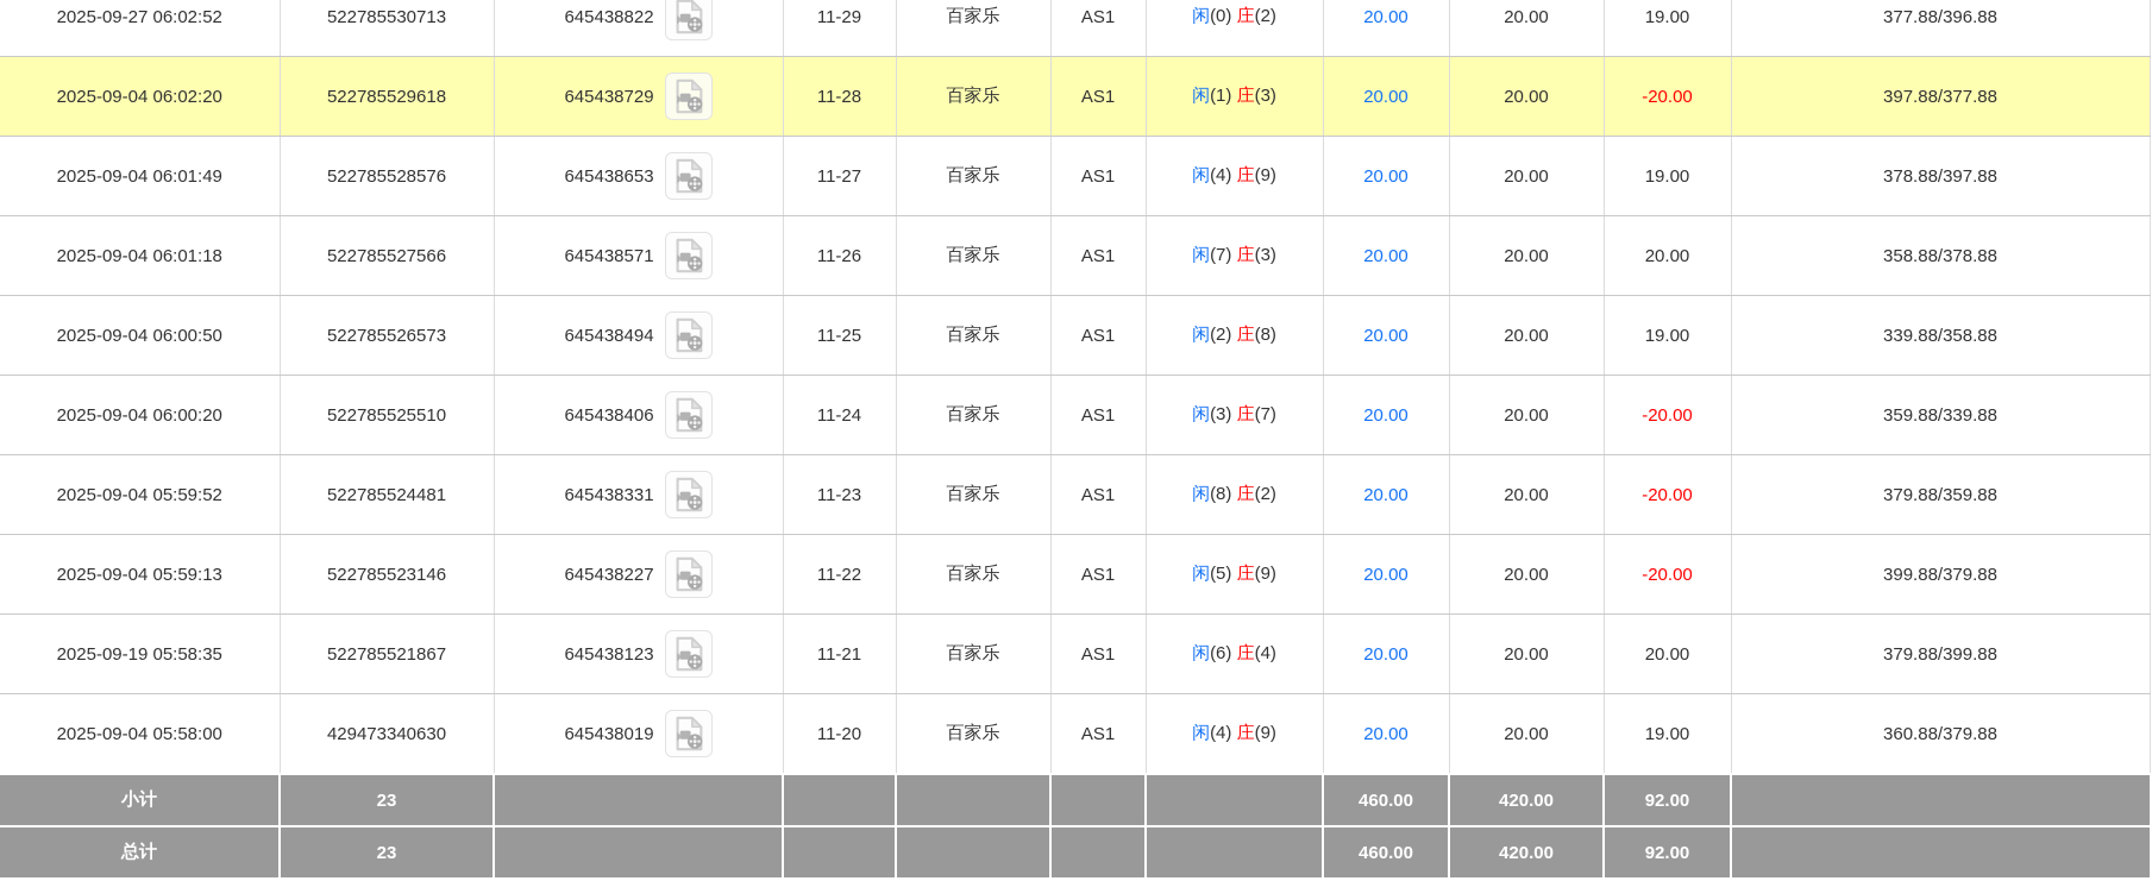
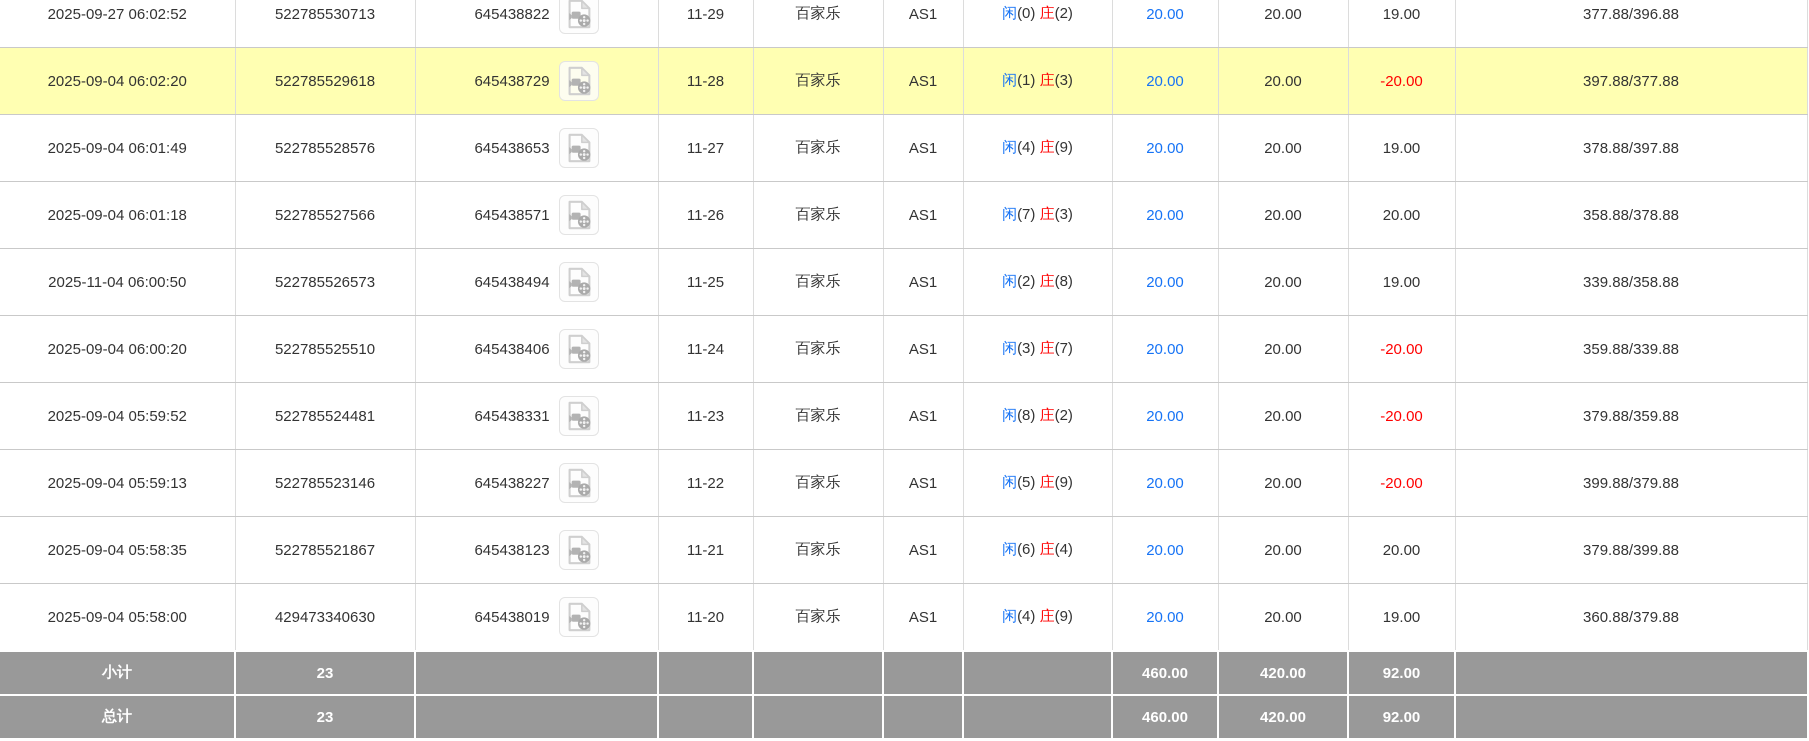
  2025-09-27 06:02:52	522785530713	645438822	11-29	百家乐	AS1	闲(0) 庄(2)	20.00	20.00	19.00	377.88/396.88
  2025-09-04 06:02:20	522785529618	645438729	11-28	百家乐	AS1	闲(1) 庄(3)	20.00	20.00	-20.00	397.88/377.88
  2025-09-04 06:01:49	522785528576	645438653	11-27	百家乐	AS1	闲(4) 庄(9)	20.00	20.00	19.00	378.88/397.88
  2025-09-04 06:01:18	522785527566	645438571	11-26	百家乐	AS1	闲(7) 庄(3)	20.00	20.00	20.00	358.88/378.88
- 2025-09-04 06:00:50	522785526573	645438494	11-25	百家乐	AS1	闲(2) 庄(8)	20.00	20.00	19.00	339.88/358.88
+ 2025-11-04 06:00:50	522785526573	645438494	11-25	百家乐	AS1	闲(2) 庄(8)	20.00	20.00	19.00	339.88/358.88
  2025-09-04 06:00:20	522785525510	645438406	11-24	百家乐	AS1	闲(3) 庄(7)	20.00	20.00	-20.00	359.88/339.88
  2025-09-04 05:59:52	522785524481	645438331	11-23	百家乐	AS1	闲(8) 庄(2)	20.00	20.00	-20.00	379.88/359.88
  2025-09-04 05:59:13	522785523146	645438227	11-22	百家乐	AS1	闲(5) 庄(9)	20.00	20.00	-20.00	399.88/379.88
- 2025-09-19 05:58:35	522785521867	645438123	11-21	百家乐	AS1	闲(6) 庄(4)	20.00	20.00	20.00	379.88/399.88
+ 2025-09-04 05:58:35	522785521867	645438123	11-21	百家乐	AS1	闲(6) 庄(4)	20.00	20.00	20.00	379.88/399.88
  2025-09-04 05:58:00	429473340630	645438019	11-20	百家乐	AS1	闲(4) 庄(9)	20.00	20.00	19.00	360.88/379.88
  小计	23						460.00	420.00	92.00
  总计	23						460.00	420.00	92.00
